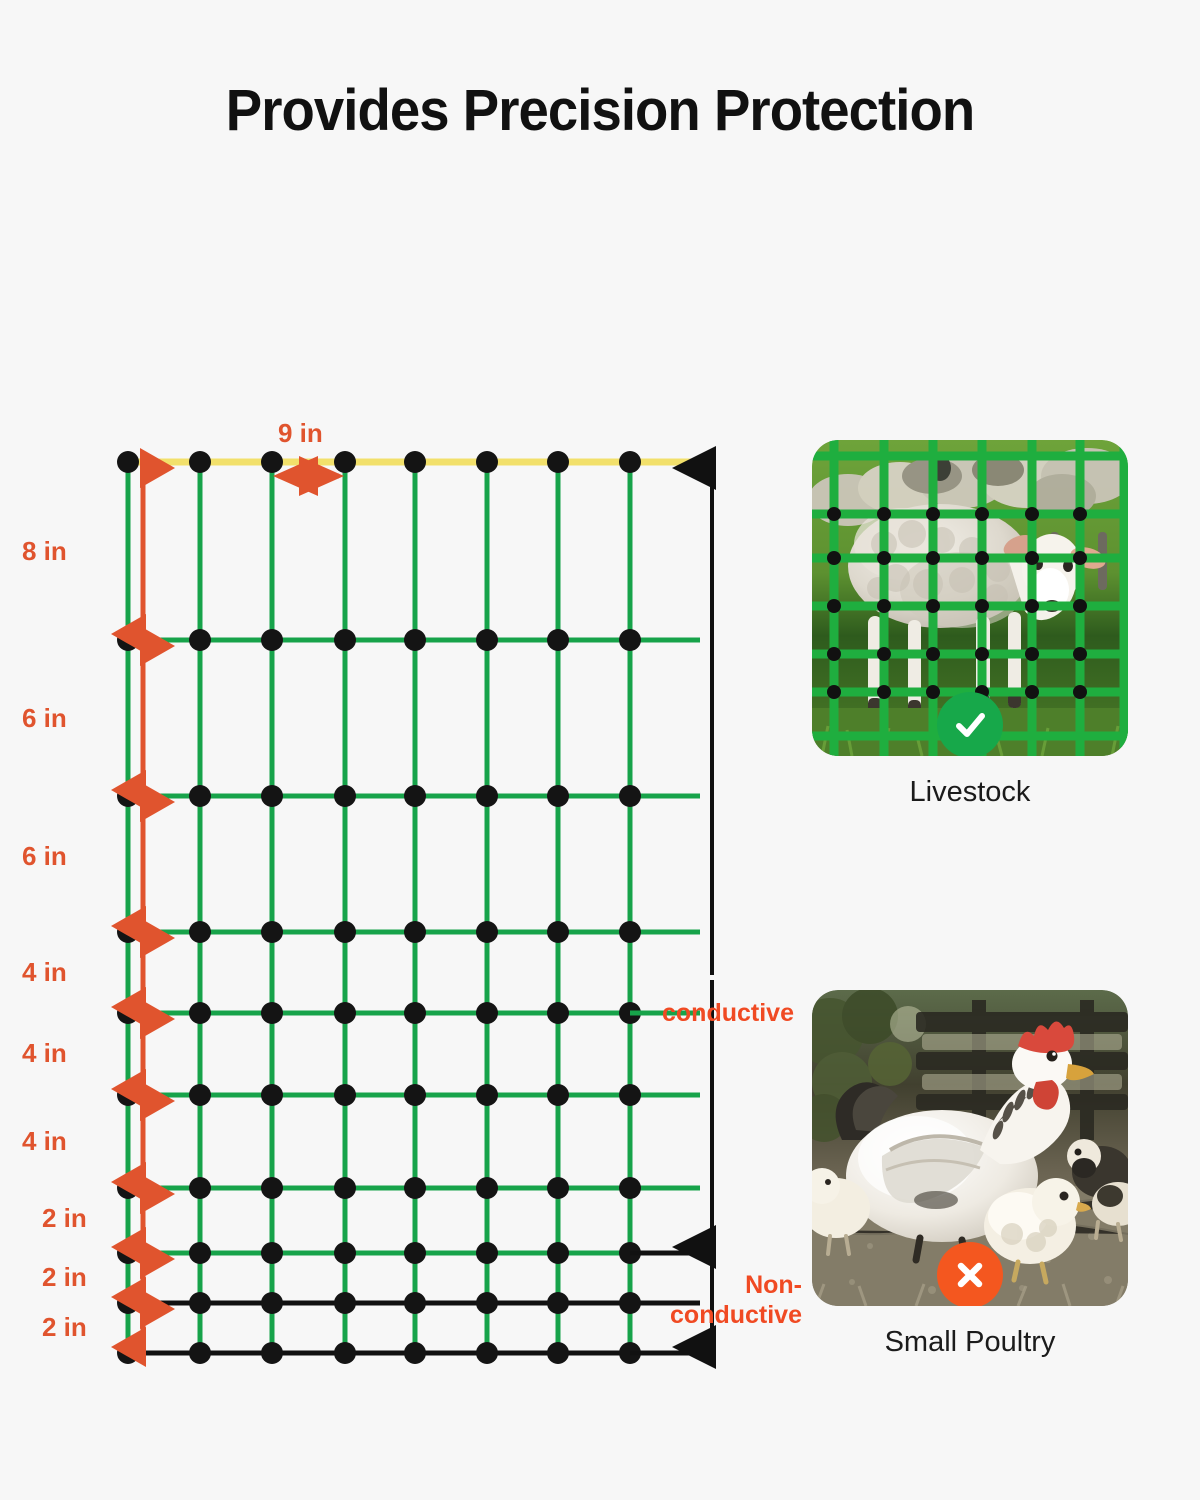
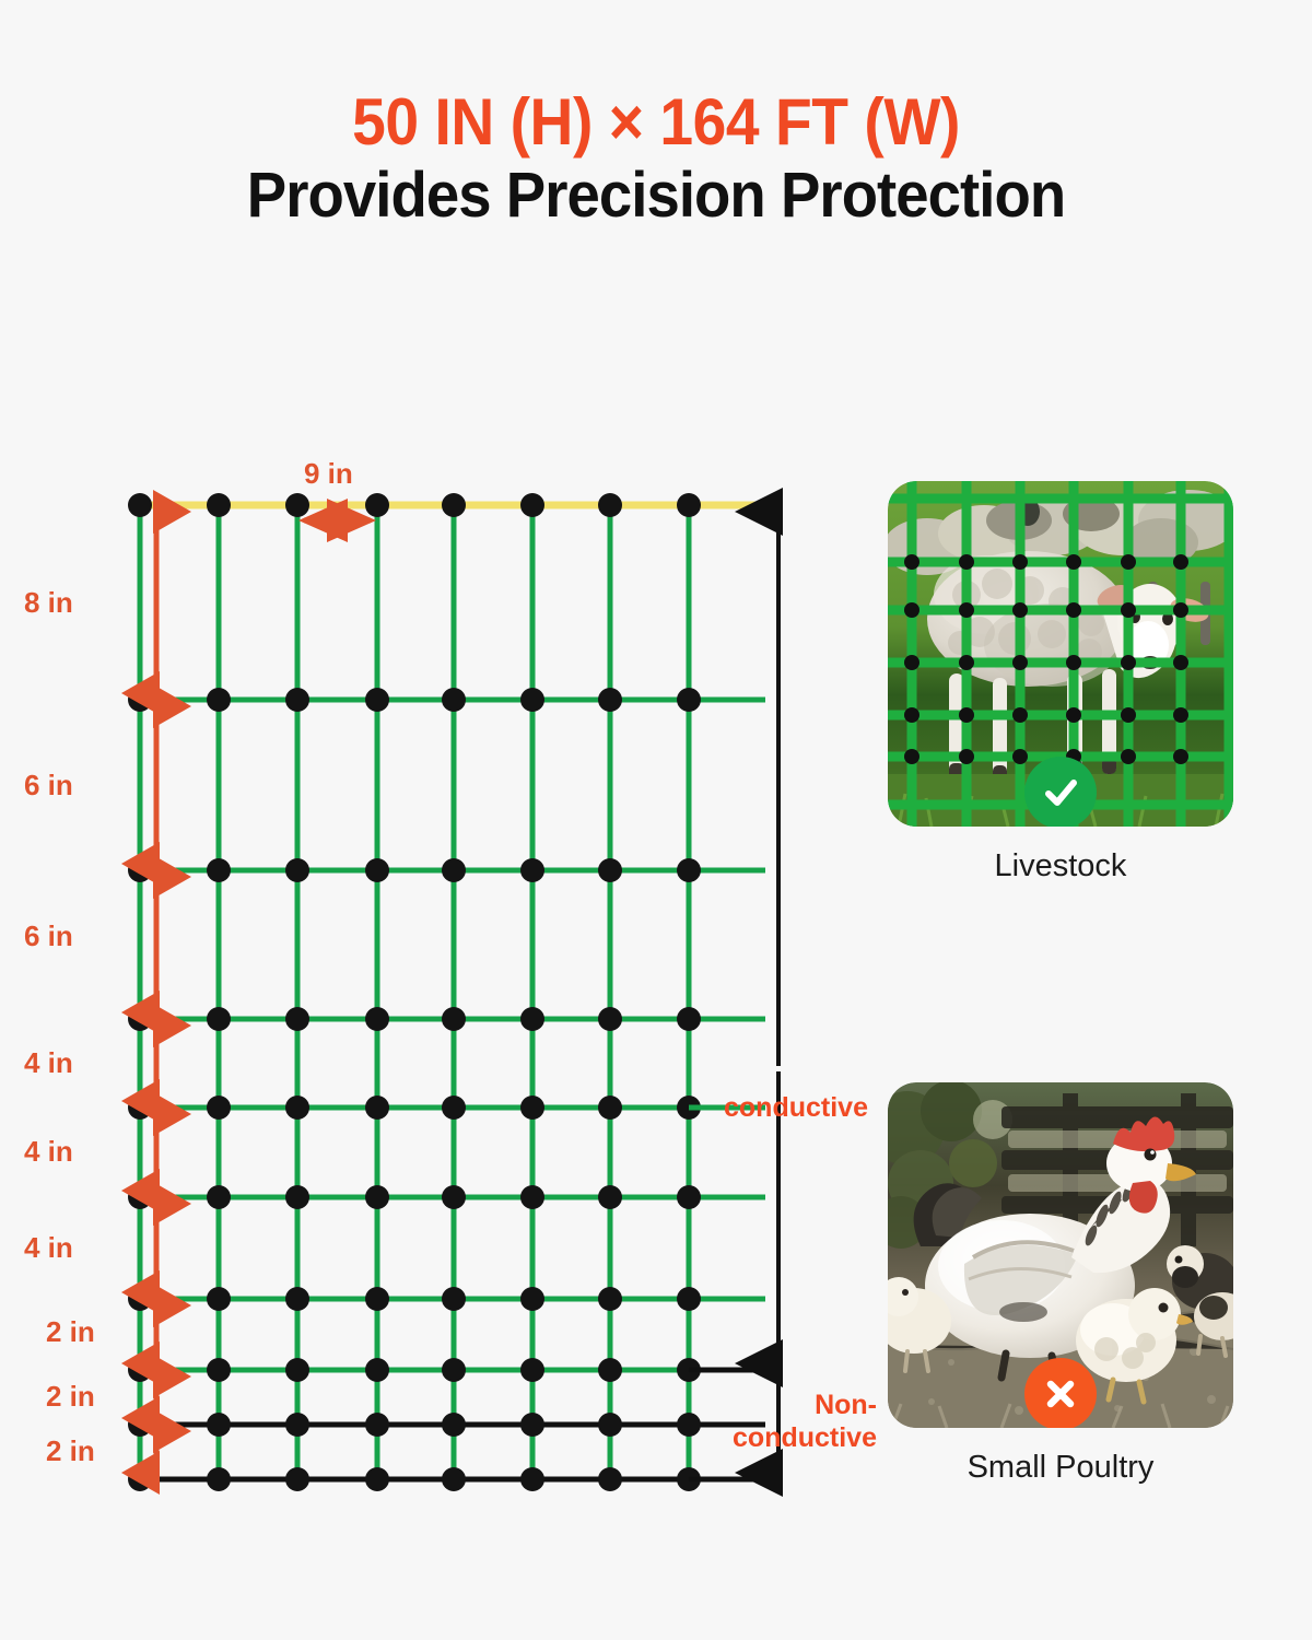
+ 50 IN (H) × 164 FT (W)
  Provides Precision Protection
  8 in
  6 in
  6 in
  4 in
  4 in
  4 in
  2 in
  2 in
  2 in
  9 in
  conductive
  Non-
  conductive
  Livestock
  Small Poultry
